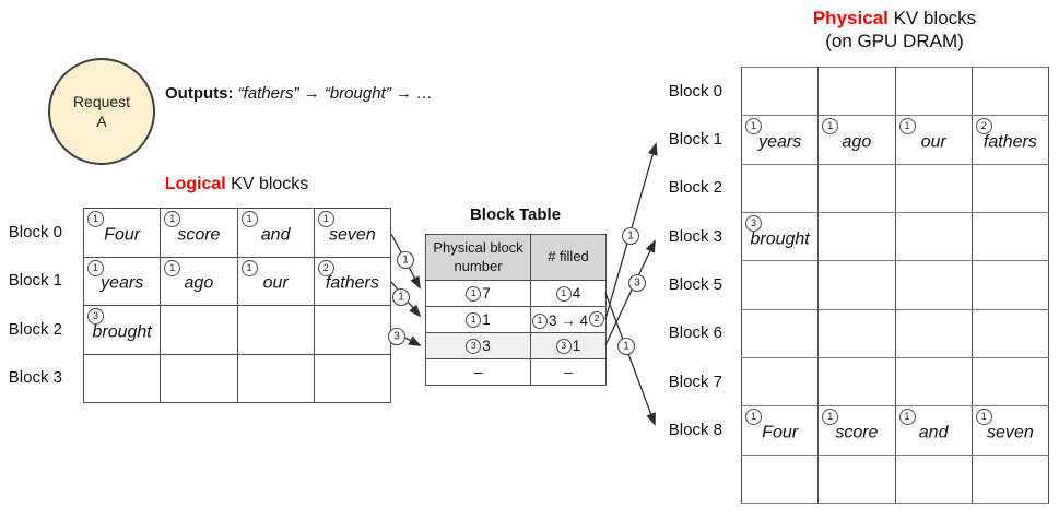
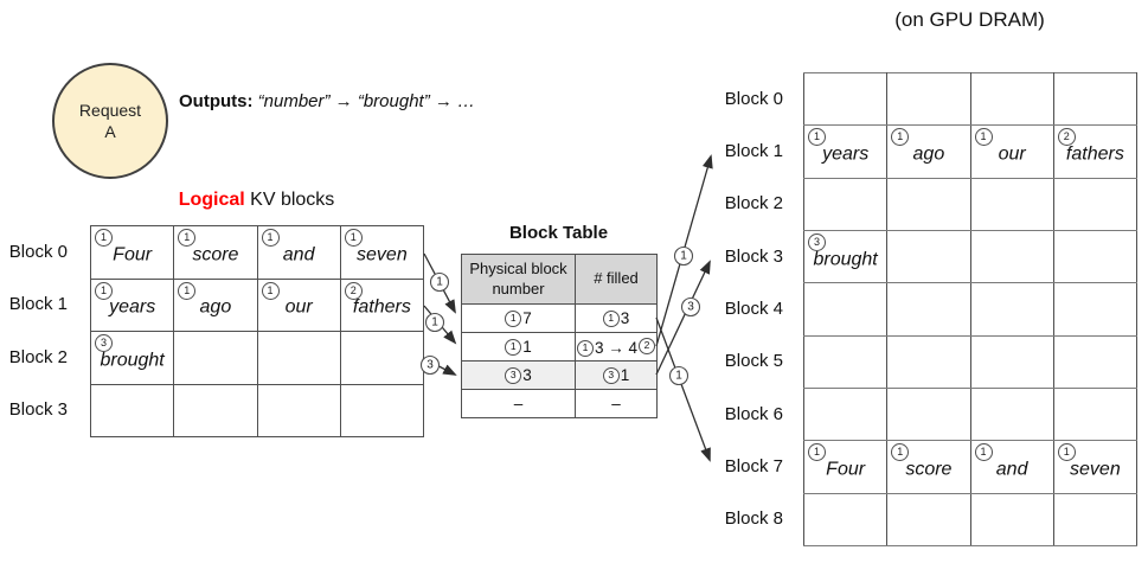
  Request
  A
- Outputs: “fathers” → “brought” → …
+ Outputs: “number” → “brought” → …
  Logical KV blocks
  Block 0
  Block 1
  Block 2
  Block 3
  1Four	1score	1and	1seven
  1years	1ago	1our	2fathers
  3brought
  Block Table
  Physical block number	# filled
- 1 7	1 4
+ 1 7	1 3
  1 1	1 3 → 4 2
  3 3	3 1
  –	–
- Physical KV blocks
  (on GPU DRAM)
  Block 0
  Block 1
  Block 2
  Block 3
+ Block 4
  Block 5
  Block 6
  Block 7
  Block 8
  1years	1ago	1our	2fathers
  3brought
  1Four	1score	1and	1seven
  1
  1
  3
  1
  3
  1
